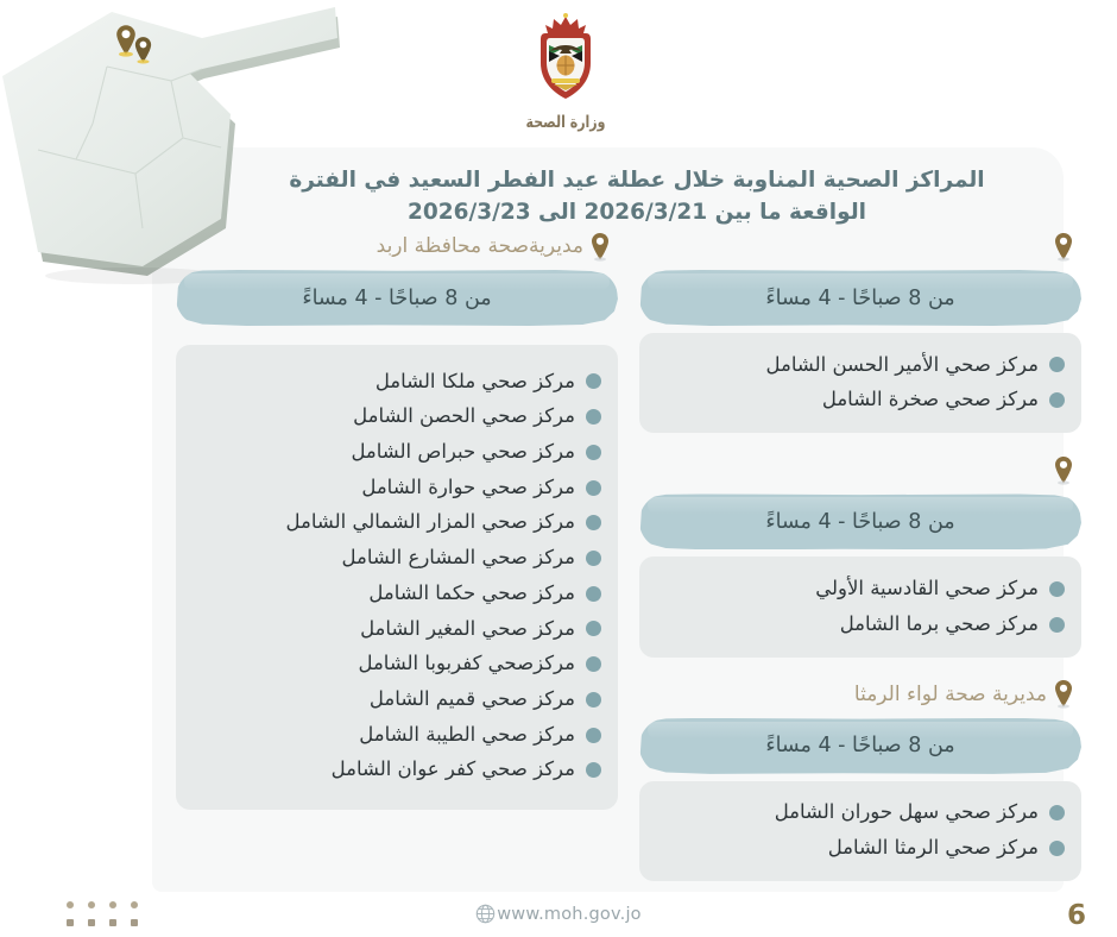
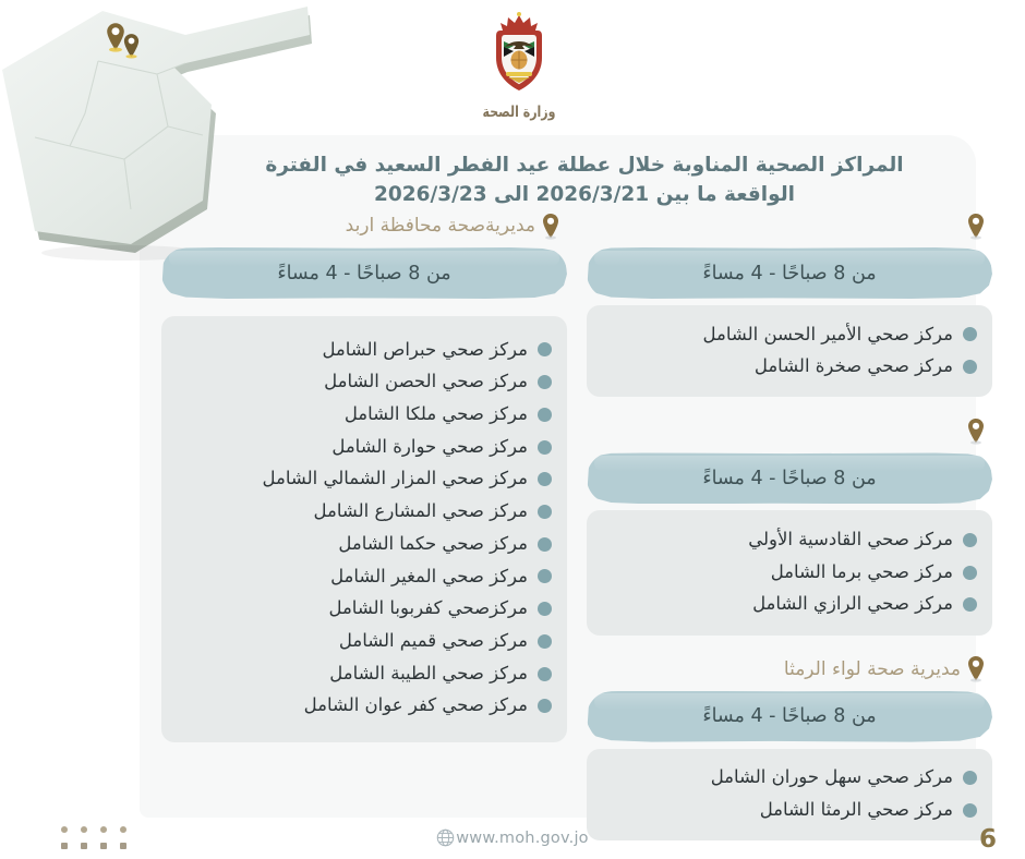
  وزارة الصحة
  المراكز الصحية المناوبة خلال عطلة عيد الفطر السعيد في الفترة
  الواقعة ما بين 2026/3/21 الى 2026/3/23
  من 8 صباحًا - 4 مساءً
  مركز صحي الأمير الحسن الشامل
  مركز صحي صخرة الشامل
  من 8 صباحًا - 4 مساءً
  مركز صحي القادسية الأولي
  مركز صحي برما الشامل
+ مركز صحي الرازي الشامل
  مديرية صحة لواء الرمثا
  من 8 صباحًا - 4 مساءً
  مركز صحي سهل حوران الشامل
  مركز صحي الرمثا الشامل
  مديريةصحة محافظة اربد
  من 8 صباحًا - 4 مساءً
- مركز صحي ملكا الشامل
+ مركز صحي حبراص الشامل
  مركز صحي الحصن الشامل
- مركز صحي حبراص الشامل
+ مركز صحي ملكا الشامل
  مركز صحي حوارة الشامل
  مركز صحي المزار الشمالي الشامل
  مركز صحي المشارع الشامل
  مركز صحي حكما الشامل
  مركز صحي المغير الشامل
  مركزصحي كفربوبا الشامل
  مركز صحي قميم الشامل
  مركز صحي الطيبة الشامل
  مركز صحي كفر عوان الشامل
  www.moh.gov.jo
  6
